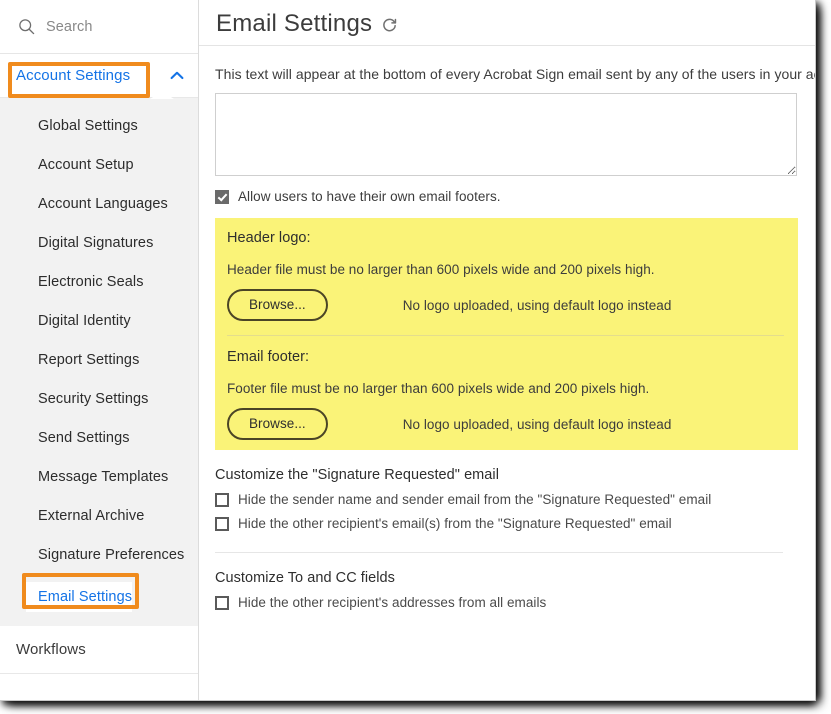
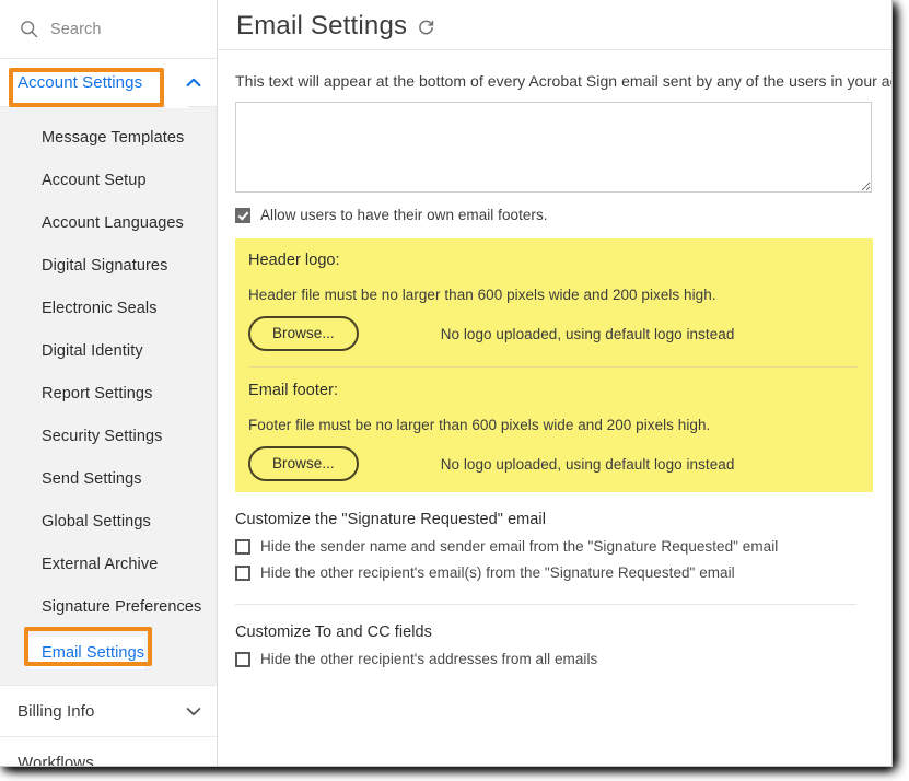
  Search
  Account Settings
- Global Settings
+ Message Templates
  Account Setup
  Account Languages
  Digital Signatures
  Electronic Seals
  Digital Identity
  Report Settings
  Security Settings
  Send Settings
- Message Templates
+ Global Settings
  External Archive
  Signature Preferences
  Email Settings
+ Billing Info
  Workflows
  Email Settings
  This text will appear at the bottom of every Acrobat Sign email sent by any of the users in your a
  Allow users to have their own email footers.
  Header logo:
  Header file must be no larger than 600 pixels wide and 200 pixels high.
  Browse...
  No logo uploaded, using default logo instead
  Email footer:
  Footer file must be no larger than 600 pixels wide and 200 pixels high.
  Browse...
  No logo uploaded, using default logo instead
  Customize the "Signature Requested" email
  Hide the sender name and sender email from the "Signature Requested" email
  Hide the other recipient's email(s) from the "Signature Requested" email
  Customize To and CC fields
  Hide the other recipient's addresses from all emails
